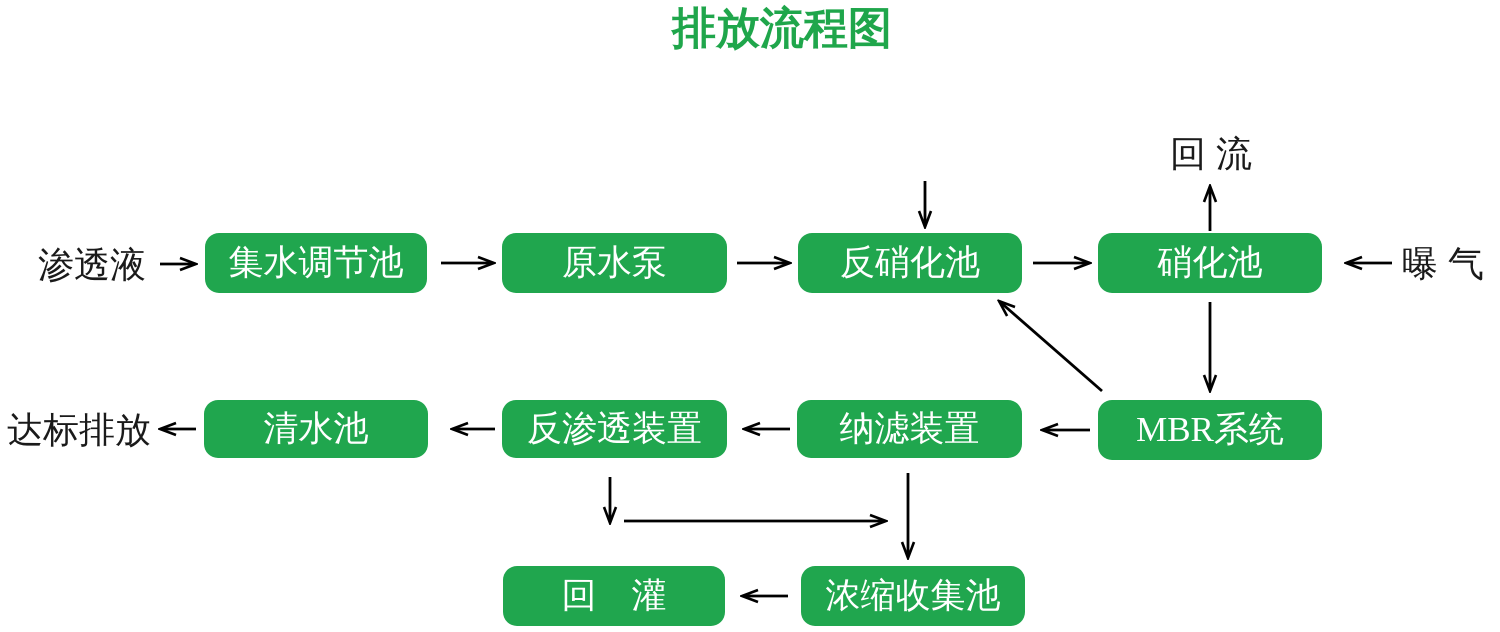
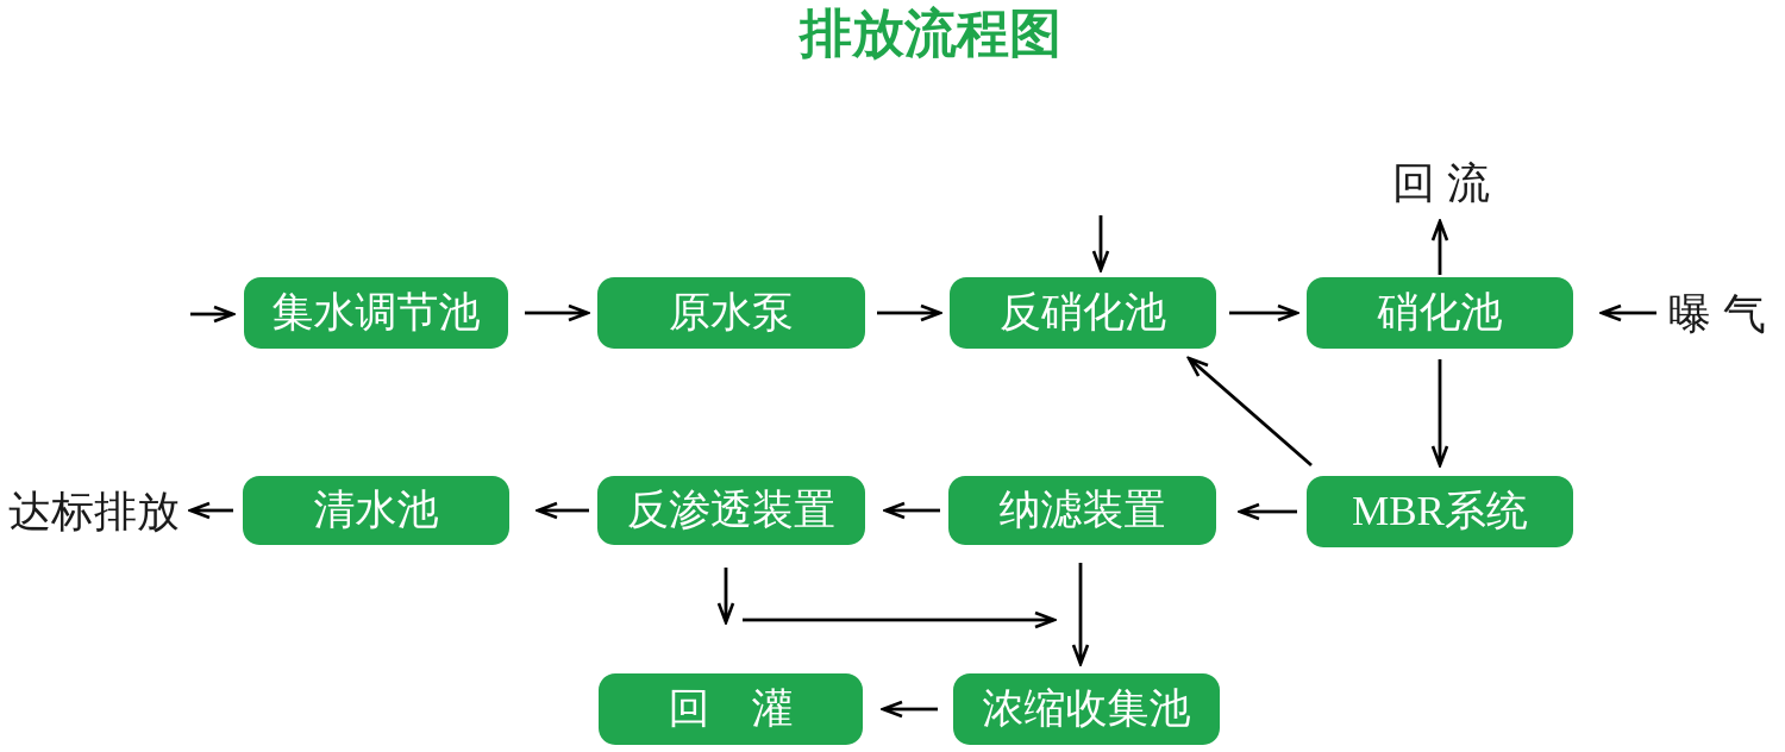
  排放流程图
  集水调节池
  原水泵
  反硝化池
  硝化池
  清水池
  反渗透装置
  纳滤装置
  MBR系统
  回 灌
  浓缩收集池
- 渗透液
  回 流
  曝 气
  达标排放
